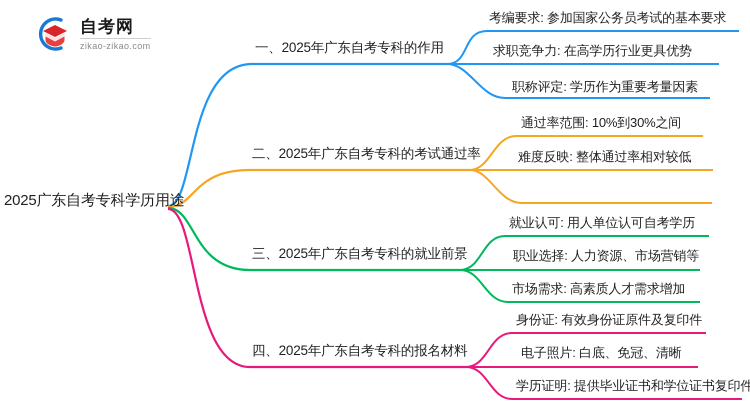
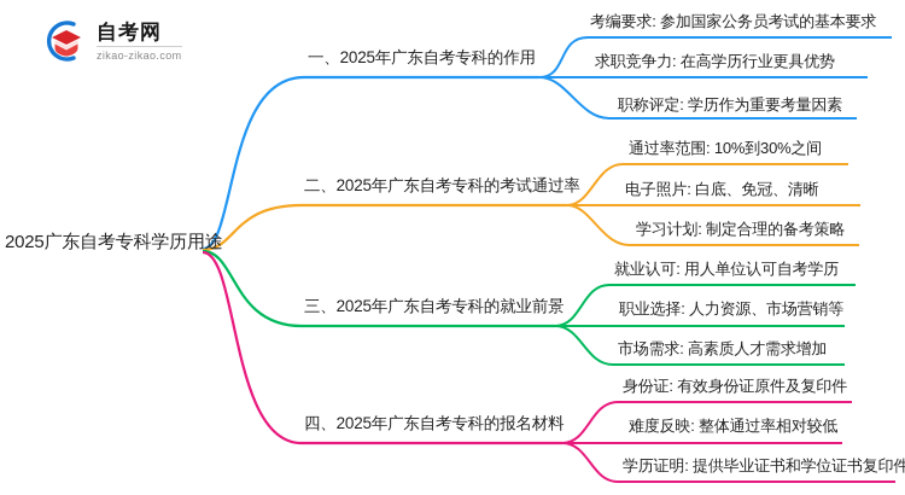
  自考网
  zikao-zikao.com
  2025广东自考专科学历用途
  一、2025年广东自考专科的作用
  考编要求: 参加国家公务员考试的基本要求
  求职竞争力: 在高学历行业更具优势
  职称评定: 学历作为重要考量因素
  二、2025年广东自考专科的考试通过率
  通过率范围: 10%到30%之间
- 难度反映: 整体通过率相对较低
+ 电子照片: 白底、免冠、清晰
+ 学习计划: 制定合理的备考策略
  三、2025年广东自考专科的就业前景
  就业认可: 用人单位认可自考学历
  职业选择: 人力资源、市场营销等
  市场需求: 高素质人才需求增加
  四、2025年广东自考专科的报名材料
  身份证: 有效身份证原件及复印件
- 电子照片: 白底、免冠、清晰
+ 难度反映: 整体通过率相对较低
  学历证明: 提供毕业证书和学位证书复印件
